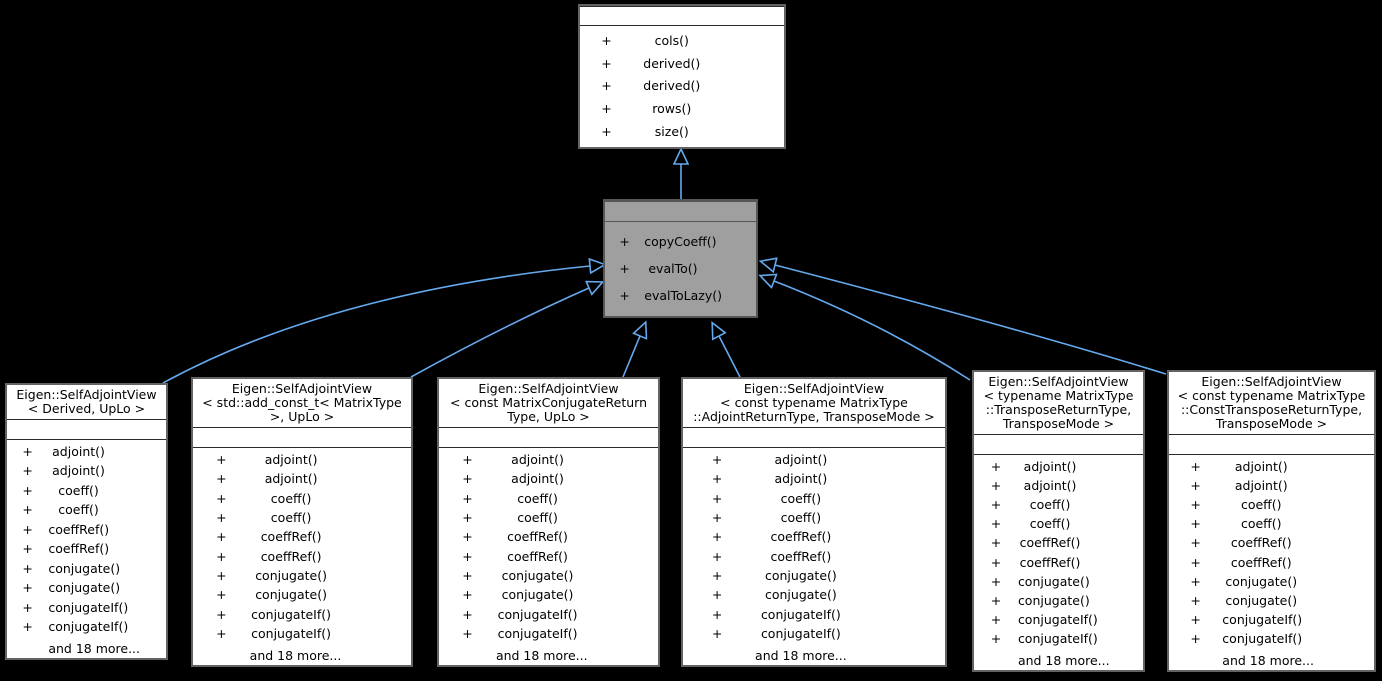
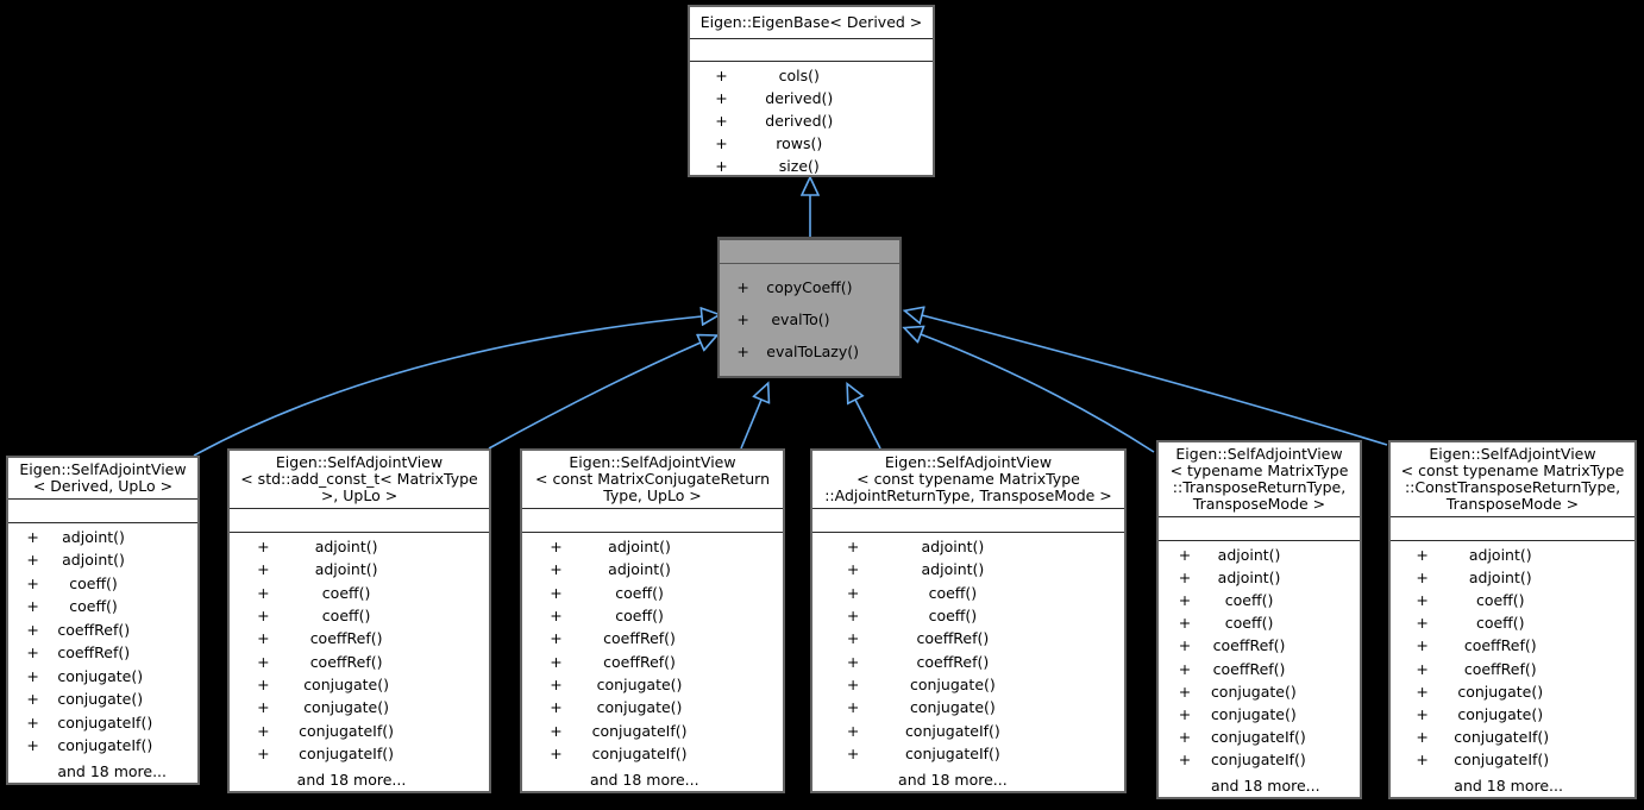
+ Eigen::EigenBase< Derived >
  +
  cols()
  +
  derived()
  +
  derived()
  +
  rows()
  +
  size()
  +
  copyCoeff()
  +
  evalTo()
  +
  evalToLazy()
  Eigen::SelfAdjointView
  < Derived, UpLo >
  +
  adjoint()
  +
  adjoint()
  +
  coeff()
  +
  coeff()
  +
  coeffRef()
  +
  coeffRef()
  +
  conjugate()
  +
  conjugate()
  +
  conjugateIf()
  +
  conjugateIf()
  and 18 more...
  Eigen::SelfAdjointView
  < std::add_const_t< MatrixType
  >, UpLo >
  +
  adjoint()
  +
  adjoint()
  +
  coeff()
  +
  coeff()
  +
  coeffRef()
  +
  coeffRef()
  +
  conjugate()
  +
  conjugate()
  +
  conjugateIf()
  +
  conjugateIf()
  and 18 more...
  Eigen::SelfAdjointView
  < const MatrixConjugateReturn
  Type, UpLo >
  +
  adjoint()
  +
  adjoint()
  +
  coeff()
  +
  coeff()
  +
  coeffRef()
  +
  coeffRef()
  +
  conjugate()
  +
  conjugate()
  +
  conjugateIf()
  +
  conjugateIf()
  and 18 more...
  Eigen::SelfAdjointView
  < const typename MatrixType
  ::AdjointReturnType, TransposeMode >
  +
  adjoint()
  +
  adjoint()
  +
  coeff()
  +
  coeff()
  +
  coeffRef()
  +
  coeffRef()
  +
  conjugate()
  +
  conjugate()
  +
  conjugateIf()
  +
  conjugateIf()
  and 18 more...
  Eigen::SelfAdjointView
  < typename MatrixType
  ::TransposeReturnType,
  TransposeMode >
  +
  adjoint()
  +
  adjoint()
  +
  coeff()
  +
  coeff()
  +
  coeffRef()
  +
  coeffRef()
  +
  conjugate()
  +
  conjugate()
  +
  conjugateIf()
  +
  conjugateIf()
  and 18 more...
  Eigen::SelfAdjointView
  < const typename MatrixType
  ::ConstTransposeReturnType,
  TransposeMode >
  +
  adjoint()
  +
  adjoint()
  +
  coeff()
  +
  coeff()
  +
  coeffRef()
  +
  coeffRef()
  +
  conjugate()
  +
  conjugate()
  +
  conjugateIf()
  +
  conjugateIf()
  and 18 more...
